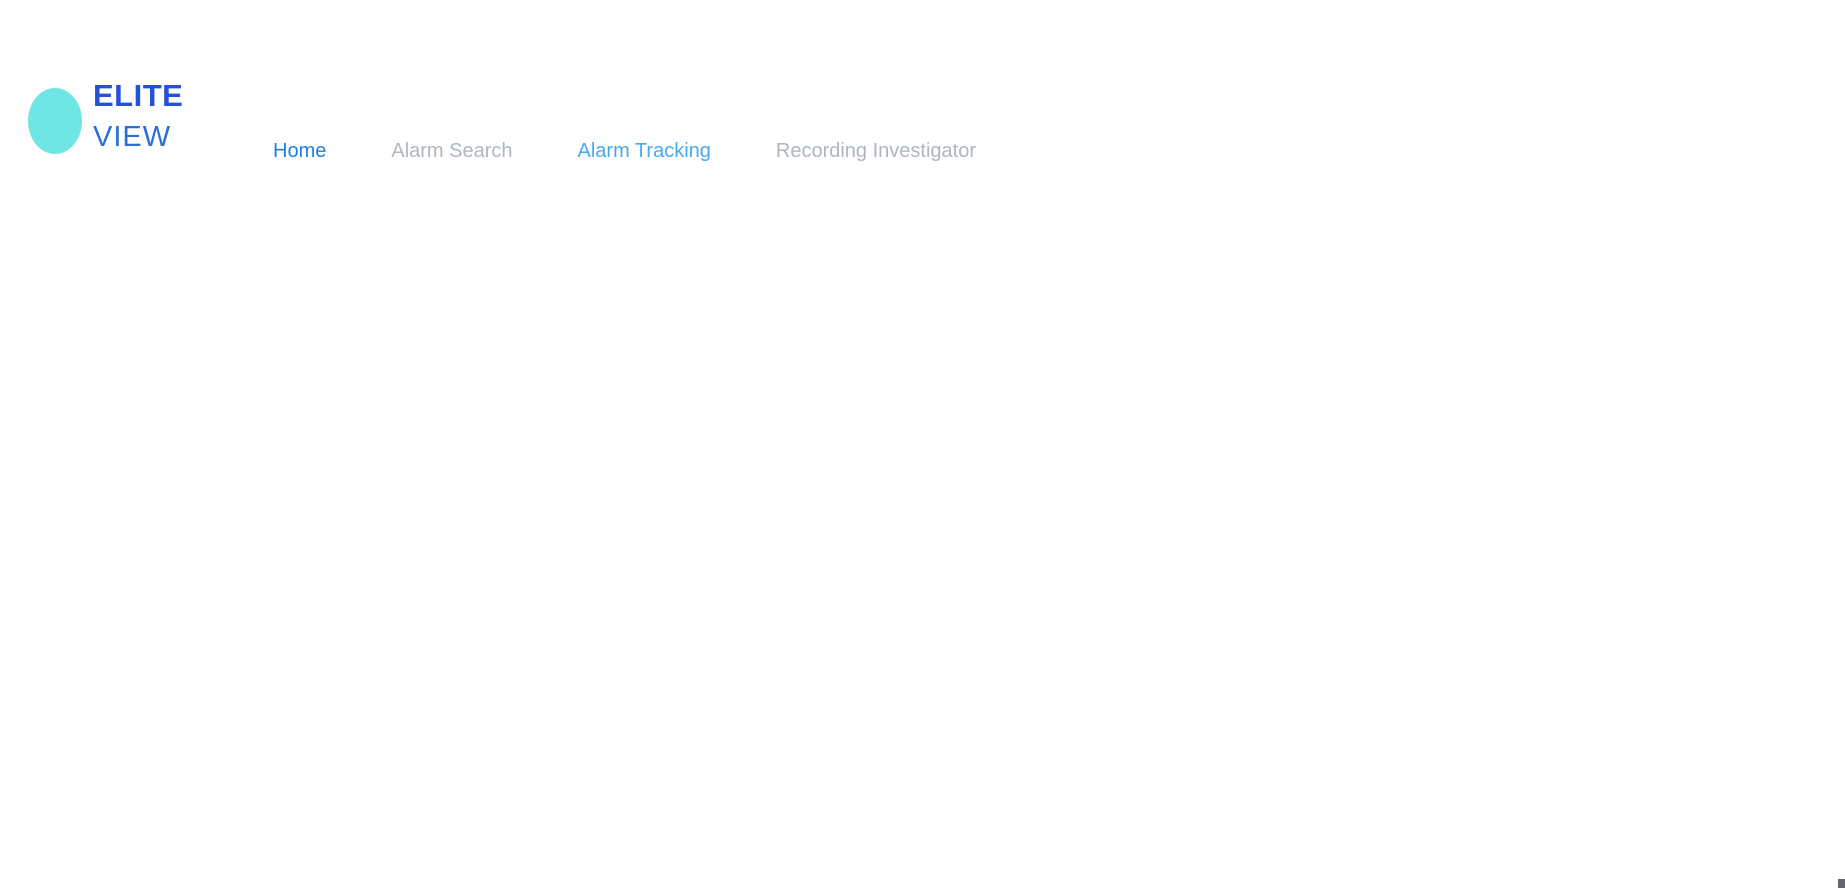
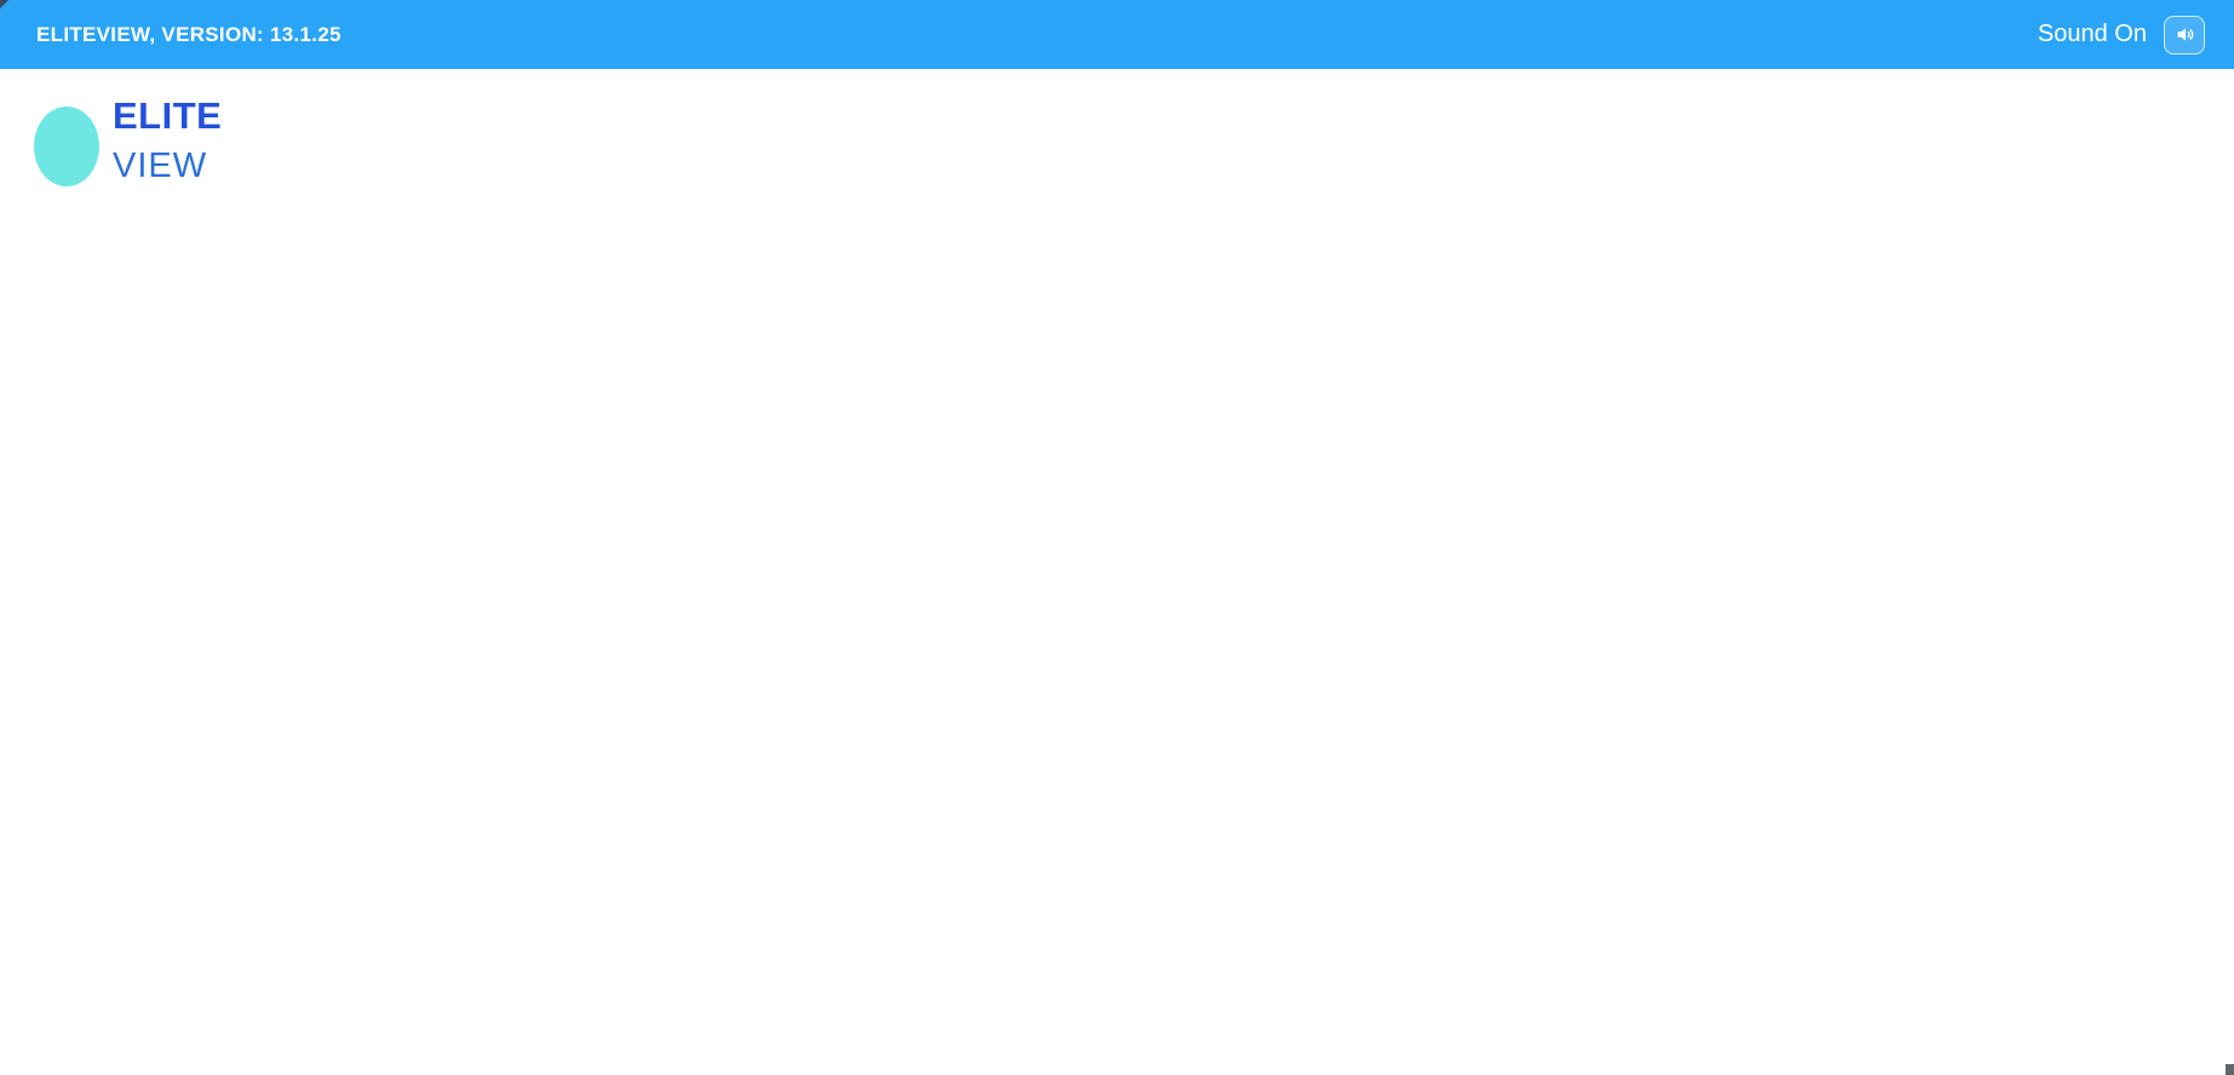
+ ELITEVIEW, VERSION: 13.1.25
+ Sound On
  ELITE
  VIEW
- Home
- Alarm Search
- Alarm Tracking
- Recording Investigator
